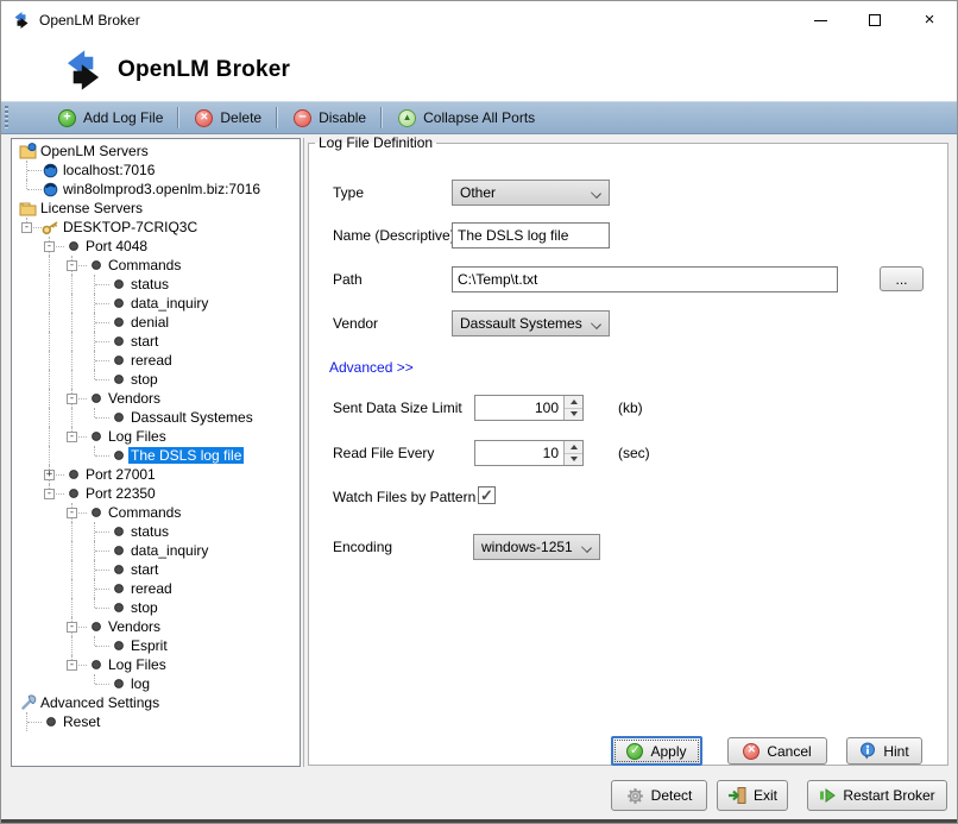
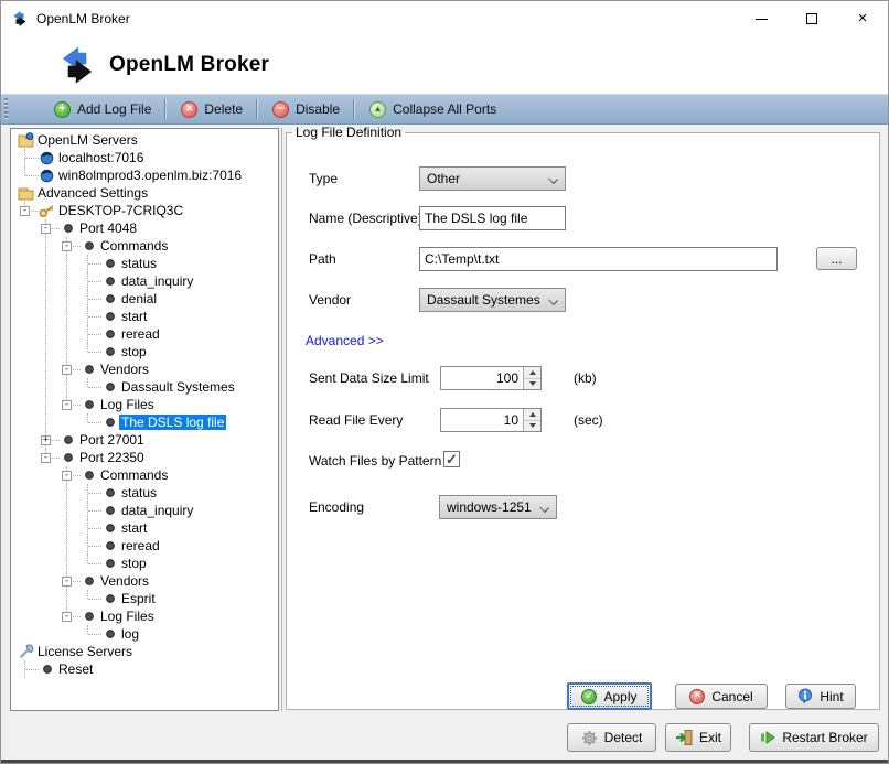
  OpenLM Broker
  ×
  OpenLM Broker
  +
  Add Log File
  ×
  Delete
  −
  Disable
  ▲
  Collapse All Ports
  OpenLM Servers
  localhost:7016
  win8olmprod3.openlm.biz:7016
- License Servers
+ Advanced Settings
  -
  DESKTOP-7CRIQ3C
  -
  Port 4048
  -
  Commands
  status
  data_inquiry
  denial
  start
  reread
  stop
  -
  Vendors
  Dassault Systemes
  -
  Log Files
  The DSLS log file
  +
  Port 27001
  -
  Port 22350
  -
  Commands
  status
  data_inquiry
  start
  reread
  stop
  -
  Vendors
  Esprit
  -
  Log Files
  log
- Advanced Settings
+ License Servers
  Reset
  Log File Definition
  Type
  Other
  Name (Descriptive
  The DSLS log file
  Path
  C:\Temp\t.txt
  ...
  Vendor
  Dassault Systemes
  Advanced >>
  Sent Data Size Limit
  100
  (kb)
  Read File Every
  10
  (sec)
  Watch Files by Pattern
  Encoding
  windows-1251
  ✓
  Apply
  ×
  Cancel
  Hint
  Detect
  Exit
  Restart Broker
